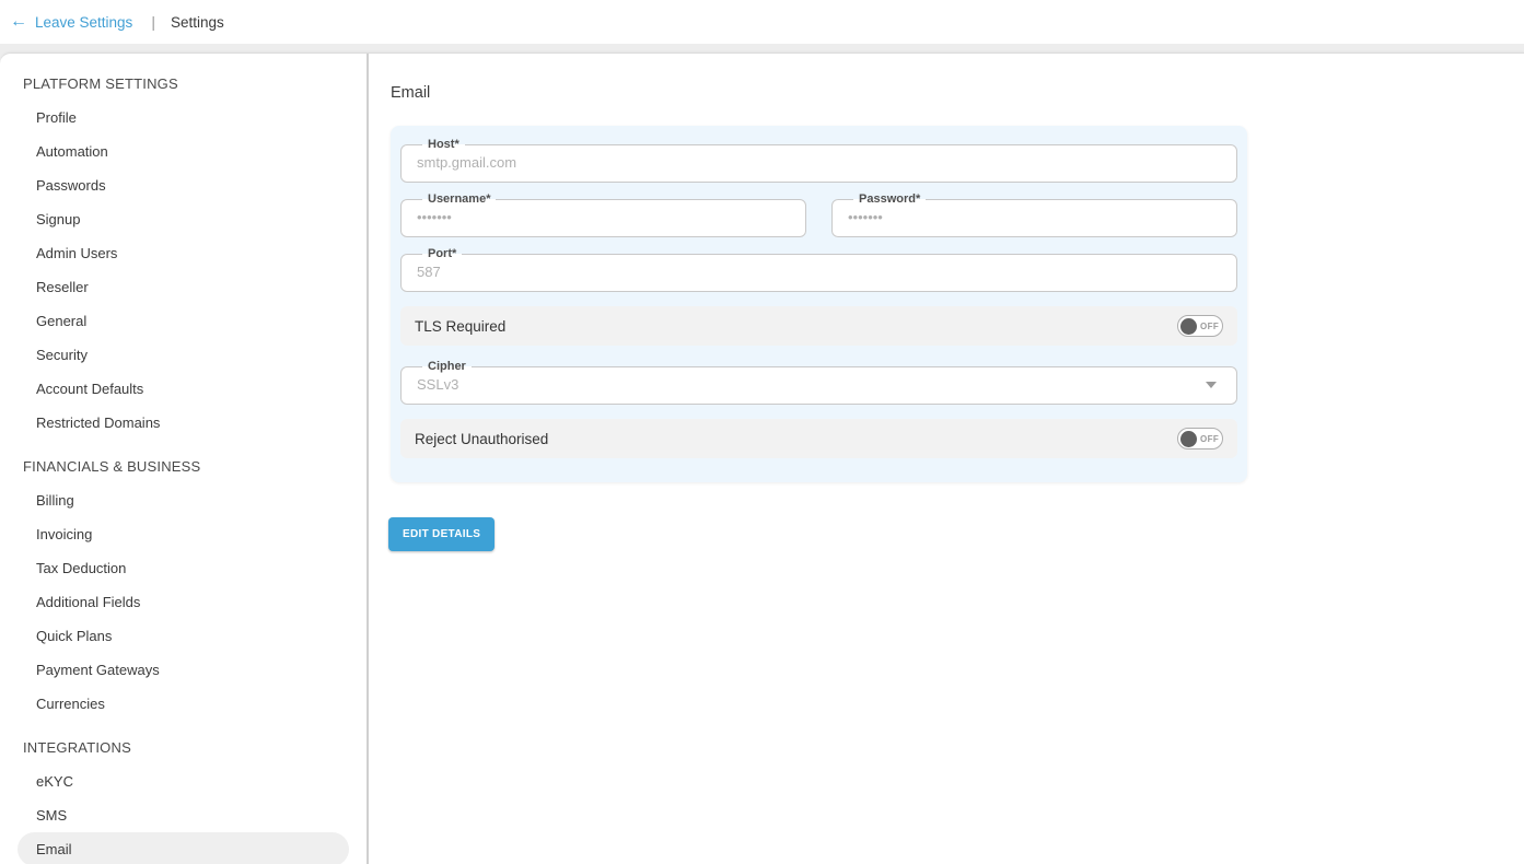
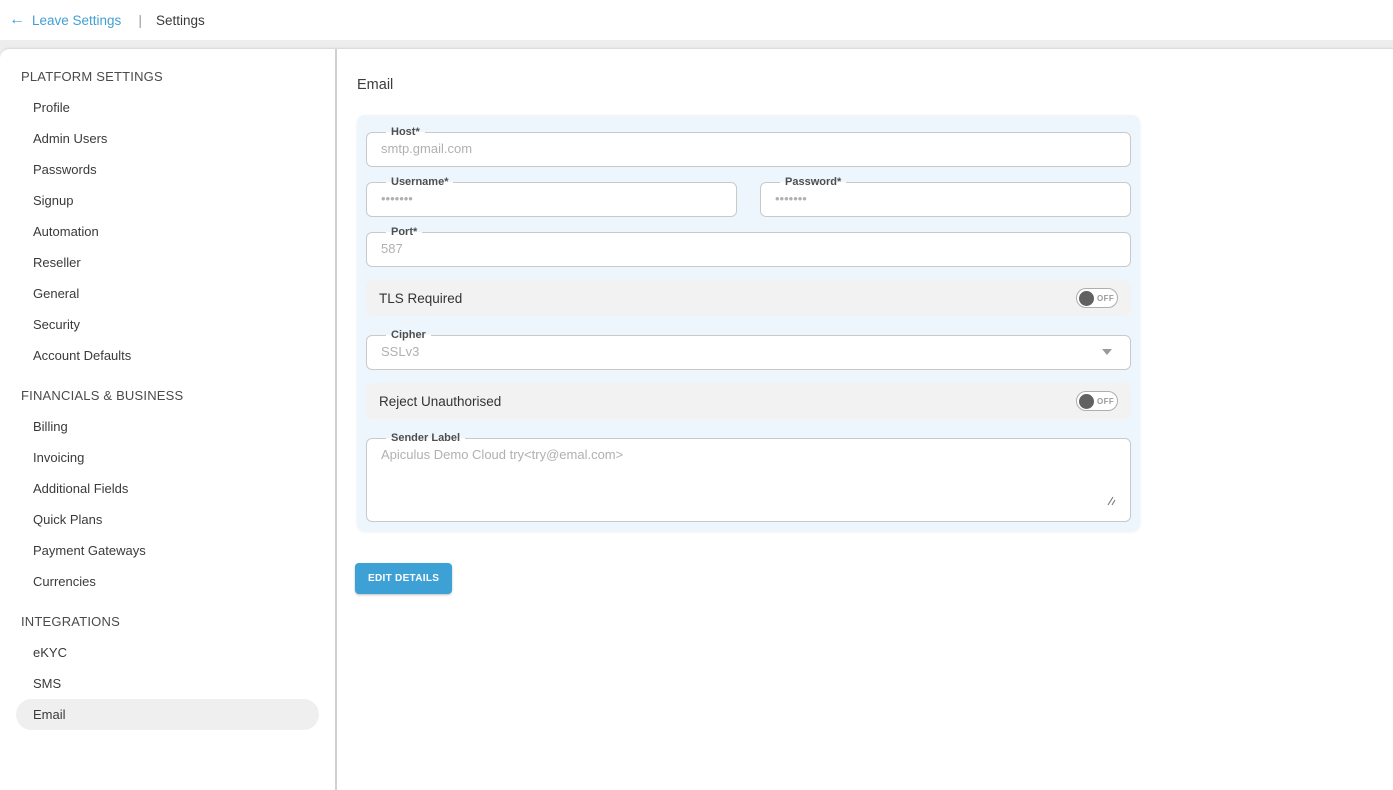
  ←
  Leave Settings
  |
  Settings
  PLATFORM SETTINGS
  Profile
- Automation
+ Admin Users
  Passwords
  Signup
- Admin Users
+ Automation
  Reseller
  General
  Security
  Account Defaults
- Restricted Domains
  FINANCIALS & BUSINESS
  Billing
  Invoicing
- Tax Deduction
  Additional Fields
  Quick Plans
  Payment Gateways
  Currencies
  INTEGRATIONS
  eKYC
  SMS
  Email
  Email
  Host*
  smtp.gmail.com
  Username*
  •••••••
  Password*
  •••••••
  Port*
  587
  TLS Required
  OFF
  Cipher
  SSLv3
  Reject Unauthorised
  OFF
+ Sender Label
+ Apiculus Demo Cloud try<try@emal.com>
  EDIT DETAILS
